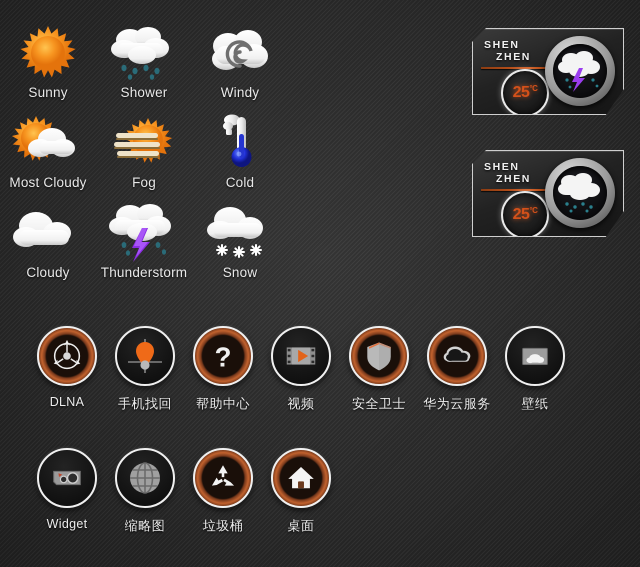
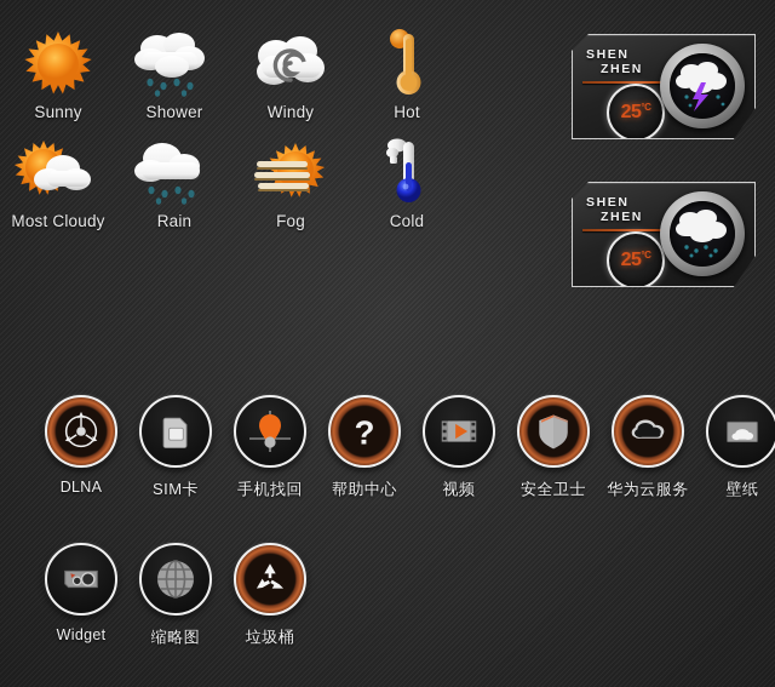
  Sunny
  Shower
  Windy
+ Hot
  Most Cloudy
+ Rain
  Fog
  Cold
- Cloudy
- Thunderstorm
- Snow
  SHEN
  ZHEN
  25°C
  SHEN
  ZHEN
  25°C
  DLNA
+ SIM卡
  手机找回
  ?
  帮助中心
  视频
  安全卫士
  华为云服务
  壁纸
  Widget
  缩略图
  垃圾桶
- 桌面
